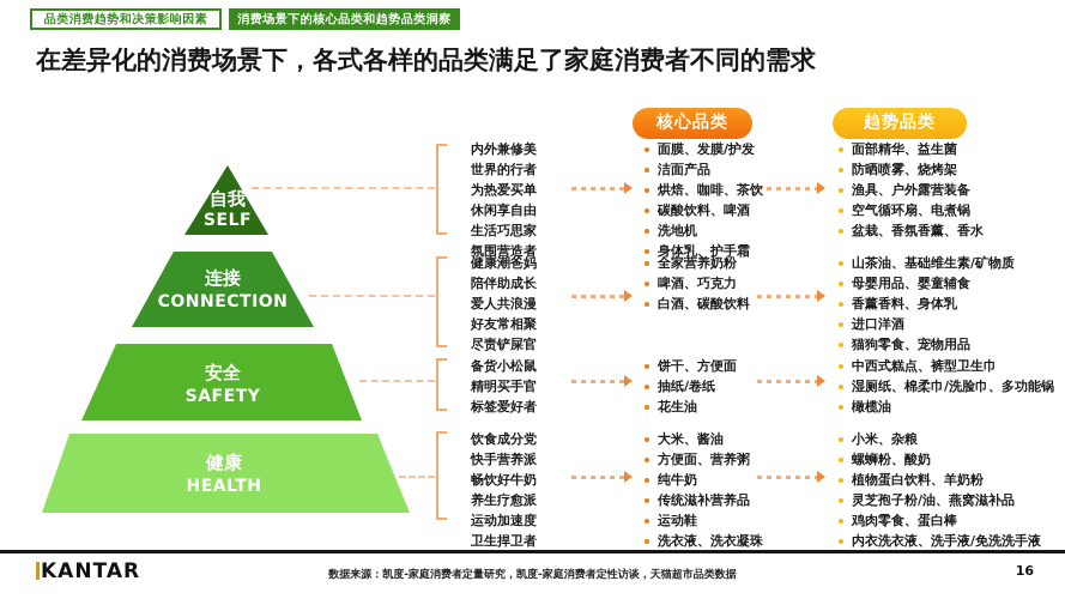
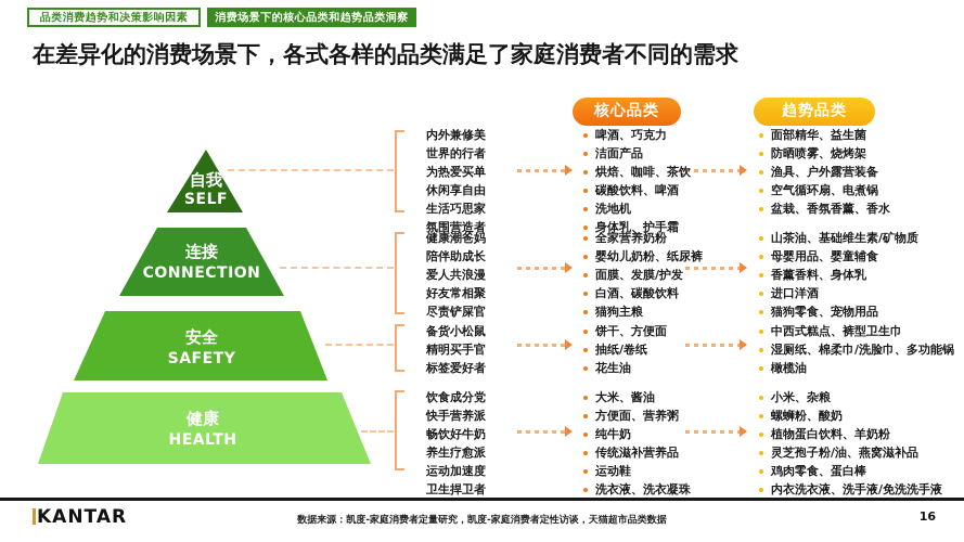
  品类消费趋势和决策影响因素
  消费场景下的核心品类和趋势品类洞察
  在差异化的消费场景下，各式各样的品类满足了家庭消费者不同的需求
  核心品类
  趋势品类
  自我
  SELF
  连接
  CONNECTION
  安全
  SAFETY
  健康
  HEALTH
  内外兼修美
  世界的行者
  为热爱买单
  休闲享自由
  生活巧思家
  氛围营造者
- 面膜、发膜/护发
+ 啤酒、巧克力
  洁面产品
  烘焙、咖啡、茶饮
  碳酸饮料、啤酒
  洗地机
  身体乳、护手霜
  面部精华、益生菌
  防晒喷雾、烧烤架
  渔具、户外露营装备
  空气循环扇、电煮锅
  盆栽、香氛香薰、香水
  健康潮爸妈
  陪伴助成长
  爱人共浪漫
  好友常相聚
  尽责铲屎官
  全家营养奶粉
+ 婴幼儿奶粉、纸尿裤
- 啤酒、巧克力
+ 面膜、发膜/护发
  白酒、碳酸饮料
+ 猫狗主粮
  山茶油、基础维生素/矿物质
  母婴用品、婴童辅食
  香薰香料、身体乳
  进口洋酒
  猫狗零食、宠物用品
  备货小松鼠
  精明买手官
  标签爱好者
  饼干、方便面
  抽纸/卷纸
  花生油
  中西式糕点、裤型卫生巾
  湿厕纸、棉柔巾/洗脸巾、多功能锅
  橄榄油
  饮食成分党
  快手营养派
  畅饮好牛奶
  养生疗愈派
  运动加速度
  卫生捍卫者
  大米、酱油
  方便面、营养粥
  纯牛奶
  传统滋补营养品
  运动鞋
  洗衣液、洗衣凝珠
  小米、杂粮
  螺蛳粉、酸奶
  植物蛋白饮料、羊奶粉
  灵芝孢子粉/油、燕窝滋补品
  鸡肉零食、蛋白棒
  内衣洗衣液、洗手液/免洗洗手液
  KANTAR
  数据来源：凯度-家庭消费者定量研究，凯度-家庭消费者定性访谈，天猫超市品类数据
  16
